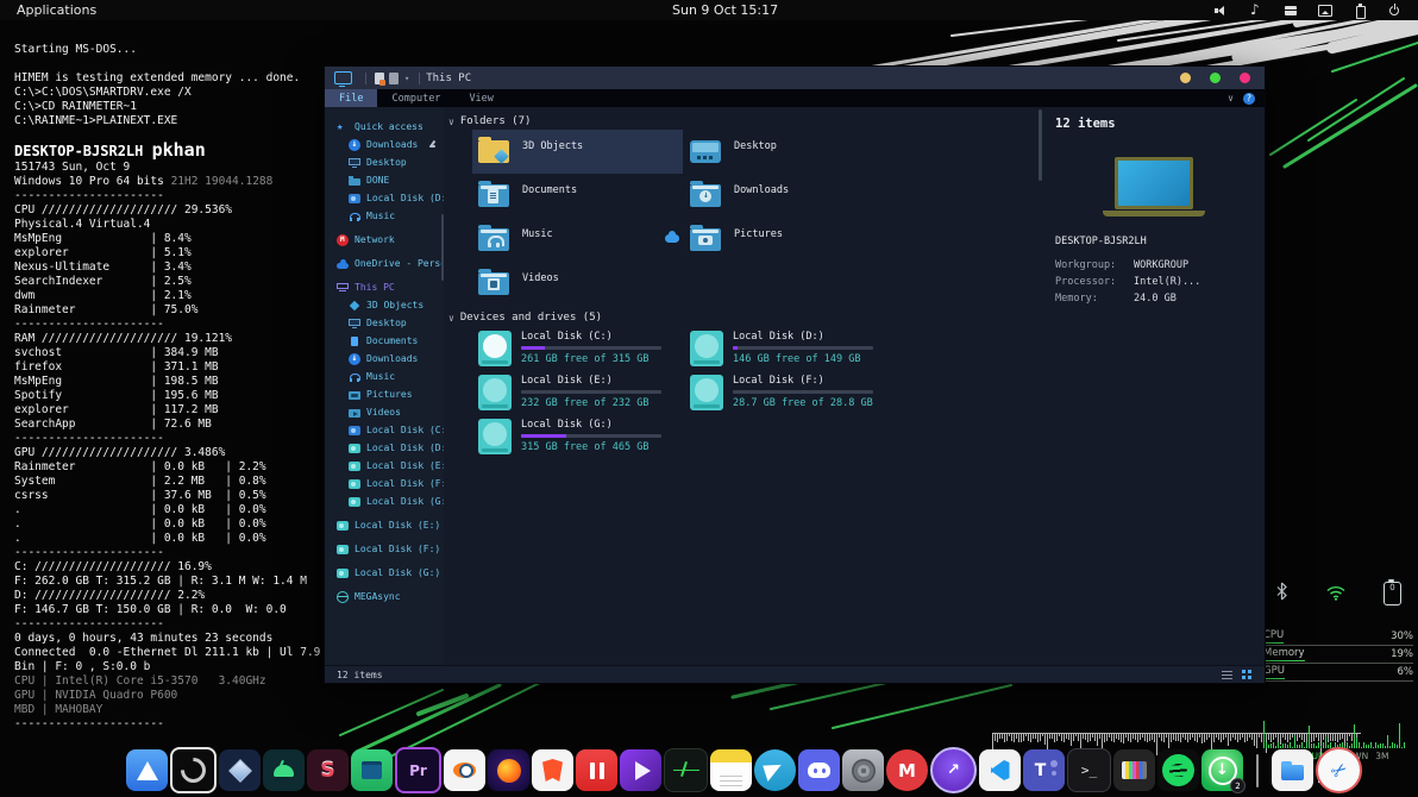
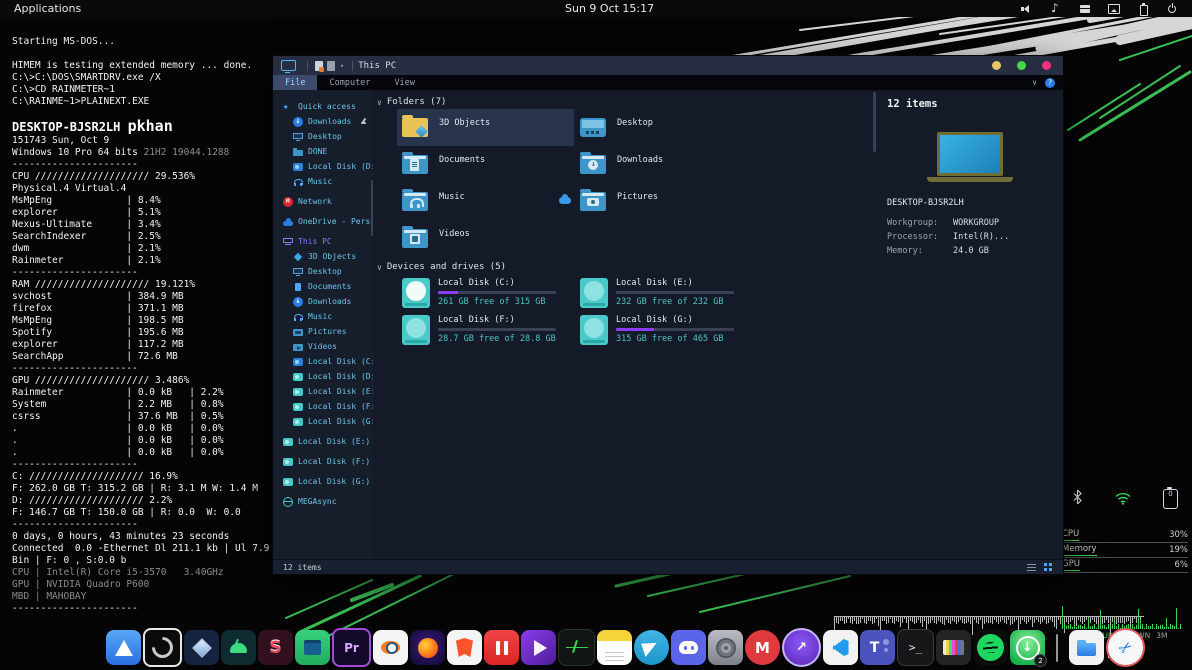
  Applications
  Sun 9 Oct 15:17
  Starting MS-DOS...
  HIMEM is testing extended memory ... done.
  C:\>C:\DOS\SMARTDRV.exe /X
  C:\>CD RAINMETER~1
  C:\RAINME~1>PLAINEXT.EXE
  DESKTOP-BJSR2LH pkhan
  151743 Sun, Oct 9
  Windows 10 Pro 64 bits 21H2 19044.1288
  ----------------------
  CPU //////////////////// 29.536%
  Physical.4 Virtual.4
  MsMpEng | 8.4%
  explorer | 5.1%
  Nexus-Ultimate | 3.4%
  SearchIndexer | 2.5%
  dwm | 2.1%
- Rainmeter | 75.0%
+ Rainmeter | 2.1%
  ----------------------
  RAM //////////////////// 19.121%
  svchost | 384.9 MB
  firefox | 371.1 MB
  MsMpEng | 198.5 MB
  Spotify | 195.6 MB
  explorer | 117.2 MB
  SearchApp | 72.6 MB
  ----------------------
  GPU //////////////////// 3.486%
  Rainmeter | 0.0 kB | 2.2%
  System | 2.2 MB | 0.8%
  csrss | 37.6 MB | 0.5%
  . | 0.0 kB | 0.0%
  . | 0.0 kB | 0.0%
  . | 0.0 kB | 0.0%
  ----------------------
  C: //////////////////// 16.9%
  F: 262.0 GB T: 315.2 GB | R: 3.1 M W: 1.4 M
  D: //////////////////// 2.2%
  F: 146.7 GB T: 150.0 GB | R: 0.0 W: 0.0
  ----------------------
  0 days, 0 hours, 43 minutes 23 seconds
  Connected 0.0 -Ethernet Dl 211.1 kb | Ul 7.9
  Bin | F: 0 , S:0.0 b
  CPU | Intel(R) Core i5-3570 3.40GHz
  GPU | NVIDIA Quadro P600
  MBD | MAHOBAY
  ----------------------
  ▾
  This PC
  File
  Computer
  View
  ∨
  ?
  Quick access
  Downloads
  Desktop
  DONE
  Local Disk (D
  Music
  Network
  OneDrive - Pers
  This PC
  3D Objects
  Desktop
  Documents
  Downloads
  Music
  Pictures
  Videos
  Local Disk (C
  Local Disk (D
  Local Disk (E
  Local Disk (F
  Local Disk (G
  Local Disk (E:)
  Local Disk (F:)
  Local Disk (G:)
  MEGAsync
  ∨
  Folders (7)
  3D Objects
  Desktop
  Documents
  Downloads
  Music
  Pictures
  Videos
  ∨
  Devices and drives (5)
  Local Disk (C:)
  261 GB free of 315 GB
- Local Disk (D:)
- 146 GB free of 149 GB
  Local Disk (E:)
  232 GB free of 232 GB
  Local Disk (F:)
  28.7 GB free of 28.8 GB
  Local Disk (G:)
  315 GB free of 465 GB
  12 items
  DESKTOP-BJSR2LH
  Workgroup:
  WORKGROUP
  Processor:
  Intel(R)...
  Memory:
  24.0 GB
  12 items
  0
  CPU
  30%
  Memory
  19%
  GPU
  6%
  3M
  2
